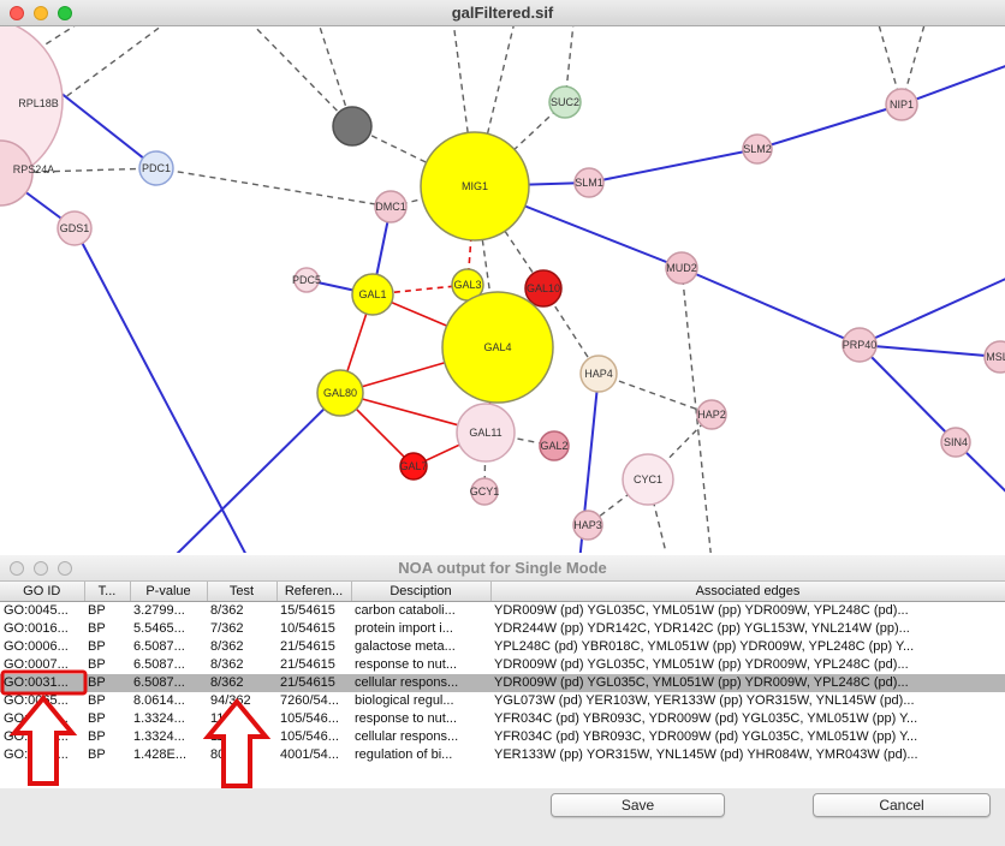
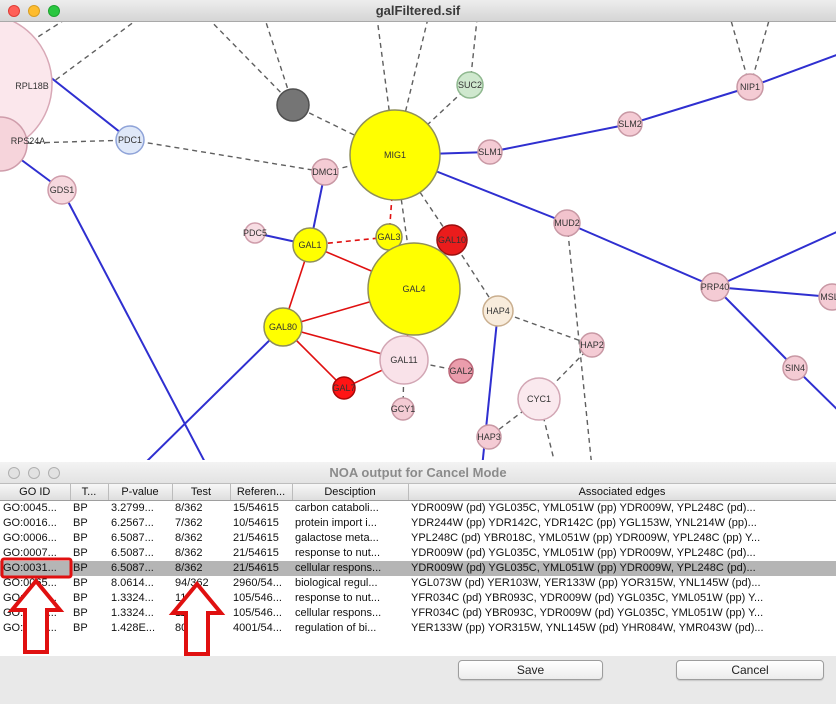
  galFiltered.sif
  RPL18B
  RPS24A
  GDS1
  PDC1
  DMC1
  MIG1
  SUC2
  SLM1
  SLM2
  NIP1
  MUD2
  PRP40
  SIN4
  PDC5
  GAL1
  GAL3
  GAL10
  GAL4
  GAL80
  HAP4
  HAP2
  GAL11
  GAL2
  GAL7
  GCY1
  CYC1
  HAP3
- NOA output for Single Mode
+ NOA output for Cancel Mode
  GO ID	T...	P-value	Test	Referen...	Desciption	Associated edges
  GO:0045...	BP	3.2799...	8/362	15/54615	carbon cataboli...	YDR009W (pd) YGL035C, YML051W (pp) YDR009W, YPL248C (pd)...
- GO:0016...	BP	5.5465...	7/362	10/54615	protein import i...	YDR244W (pp) YDR142C, YDR142C (pp) YGL153W, YNL214W (pp)...
+ GO:0016...	BP	6.2567...	7/362	10/54615	protein import i...	YDR244W (pp) YDR142C, YDR142C (pp) YGL153W, YNL214W (pp)...
  GO:0006...	BP	6.5087...	8/362	21/54615	galactose meta...	YPL248C (pd) YBR018C, YML051W (pp) YDR009W, YPL248C (pp) Y...
  GO:0007...	BP	6.5087...	8/362	21/54615	response to nut...	YDR009W (pd) YGL035C, YML051W (pp) YDR009W, YPL248C (pd)...
  GO:0031...	BP	6.5087...	8/362	21/54615	cellular respons...	YDR009W (pd) YGL035C, YML051W (pp) YDR009W, YPL248C (pd)...
- GO:05...	BP	8.0614...	94/362	7260/54...	biological regul...	YGL073W (pd) YER103W, YER133W (pp) YOR315W, YNL145W (pd)...
+ GO:05...	BP	8.0614...	94/362	2960/54...	biological regul...	YGL073W (pd) YER103W, YER133W (pp) YOR315W, YNL145W (pd)...
  GO.	BP	1.3324...	1	105/546...	response to nut...	YFR034C (pd) YBR093C, YDR009W (pd) YGL035C, YML051W (pp) Y...
  GO:...	BP	1.3324...		105/546...	cellular respons...	YFR034C (pd) YBR093C, YDR009W (pd) YGL035C, YML051W (pp) Y...
  GO:...	BP	1.428E...	8	4001/54...	regulation of bi...	YER133W (pp) YOR315W, YNL145W (pd) YHR084W, YMR043W (pd)...
  Save
  Cancel
